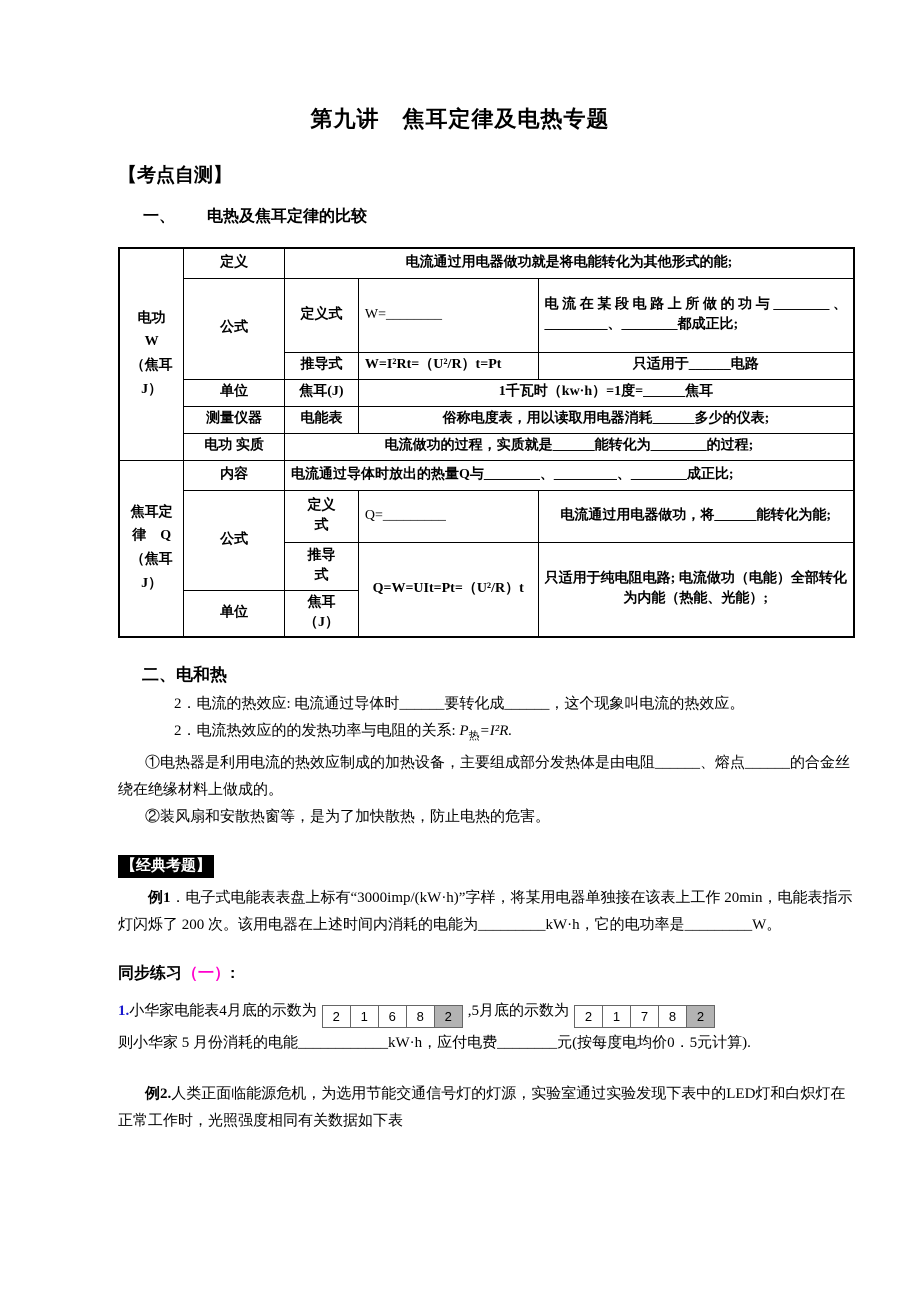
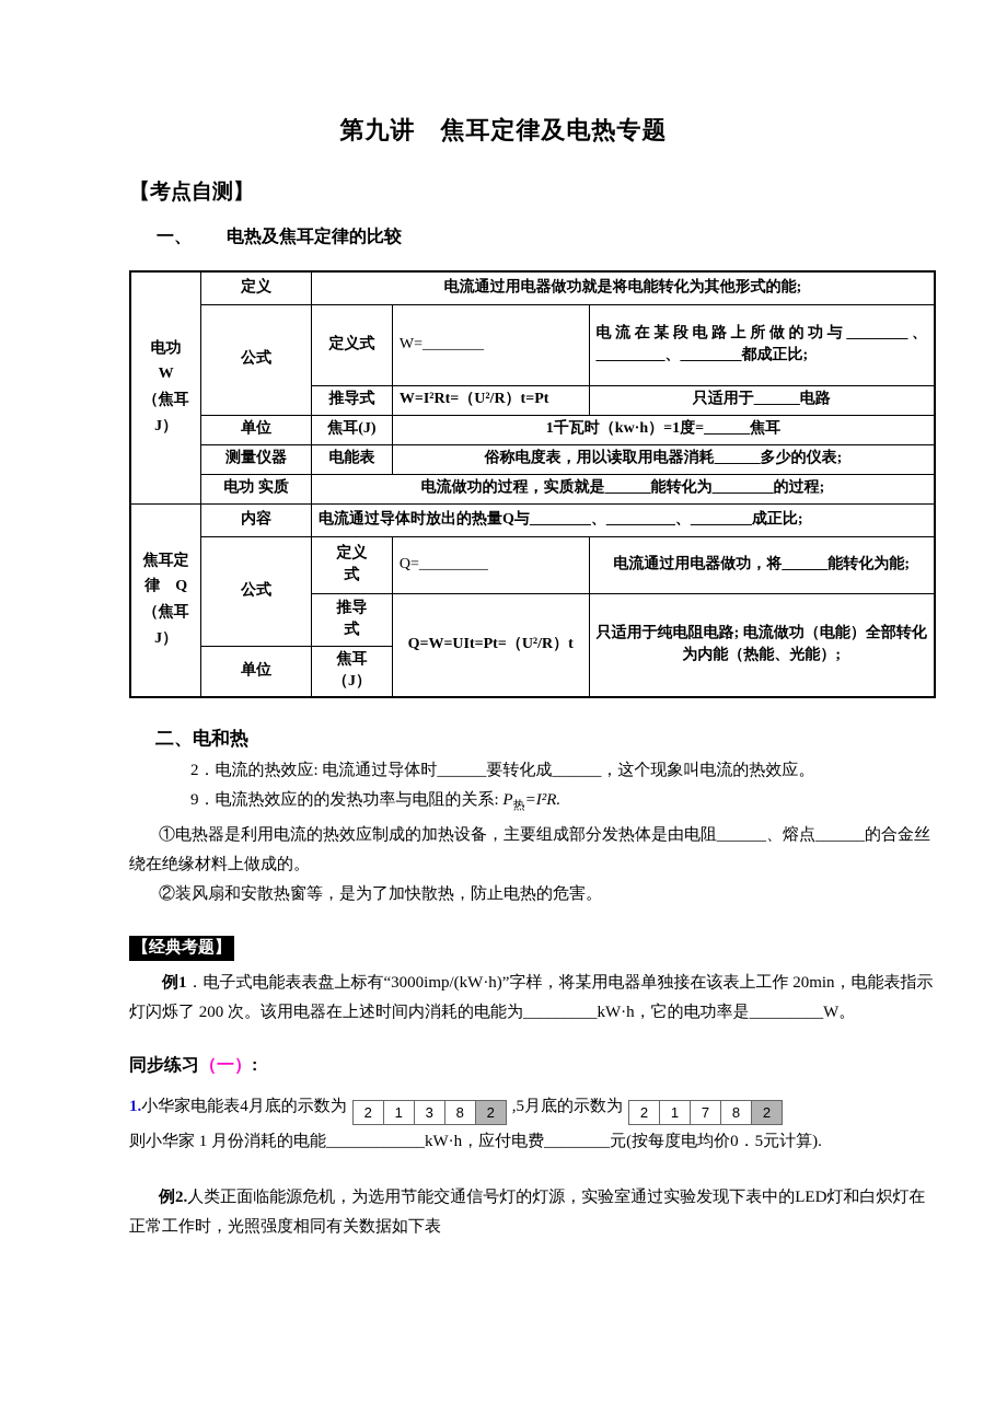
  第九讲 焦耳定律及电热专题
  【考点自测】
  一、 电热及焦耳定律的比较
  电功 W （焦耳 J）	定义	电流通过用电器做功就是将电能转化为其他形式的能;
  公式	定义式	W=________	电流在某段电路上所做的功与________、_________、________都成正比;
  推导式	W=I²Rt=（U²/R）t=Pt	只适用于______电路
  单位	焦耳(J)	1千瓦时（kw·h）=1度=______焦耳
  测量仪器	电能表	俗称电度表，用以读取用电器消耗______多少的仪表;
  电功 实质	电流做功的过程，实质就是______能转化为________的过程;
  焦耳定 律 Q （焦耳 J）	内容	电流通过导体时放出的热量Q与________、_________、________成正比;
  公式	定义 式	Q=_________	电流通过用电器做功，将______能转化为能;
  推导 式	Q=W=UIt=Pt=（U²/R）t	只适用于纯电阻电路; 电流做功（电能）全部转化为内能（热能、光能）;
  单位	焦耳 （J）
  二、电和热
  2．电流的热效应: 电流通过导体时______要转化成______，这个现象叫电流的热效应。
- 2．电流热效应的的发热功率与电阻的关系: P热=I²R.
+ 9．电流热效应的的发热功率与电阻的关系: P热=I²R.
  ①电热器是利用电流的热效应制成的加热设备，主要组成部分发热体是由电阻______、熔点______的合金丝绕在绝缘材料上做成的。
  ②装风扇和安散热窗等，是为了加快散热，防止电热的危害。
  【经典考题】
  例1．电子式电能表表盘上标有“3000imp/(kW·h)”字样，将某用电器单独接在该表上工作 20min，电能表指示灯闪烁了 200 次。该用电器在上述时间内消耗的电能为_________kW·h，它的电功率是_________W。
  同步练习（一）:
  1.小华家电能表4月底的示数为
  2
  1
- 6
+ 3
  8
  2
  ,5月底的示数为
  2
  1
  7
  8
  2
- 则小华家 5 月份消耗的电能____________kW·h，应付电费________元(按每度电均价0．5元计算).
+ 则小华家 1 月份消耗的电能____________kW·h，应付电费________元(按每度电均价0．5元计算).
  例2.人类正面临能源危机，为选用节能交通信号灯的灯源，实验室通过实验发现下表中的LED灯和白炽灯在正常工作时，光照强度相同有关数据如下表
